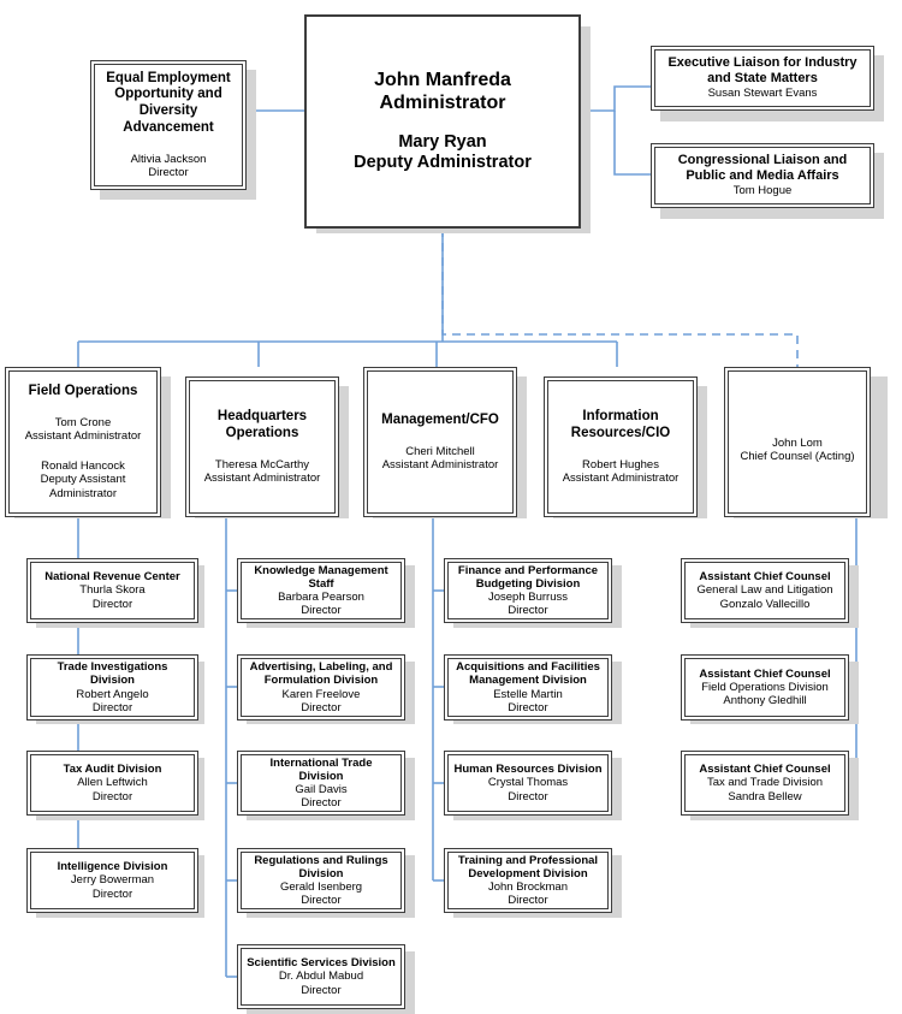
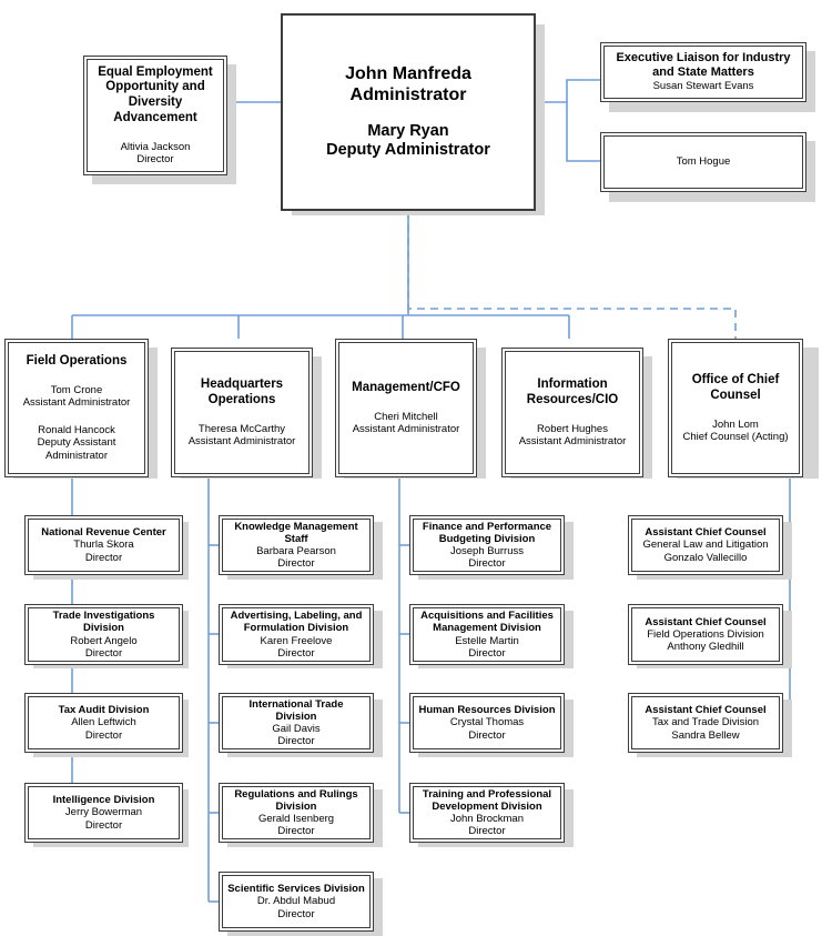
  Equal Employment Opportunity and Diversity Advancement
  Altivia Jackson
  Director
  John Manfreda
  Administrator
  Mary Ryan
  Deputy Administrator
  Executive Liaison for Industry and State Matters
  Susan Stewart Evans
- Congressional Liaison and Public and Media Affairs
  Tom Hogue
  Field Operations
  Tom Crone
  Assistant Administrator
  Ronald Hancock
  Deputy Assistant Administrator
  Headquarters Operations
  Theresa McCarthy
  Assistant Administrator
  Management/CFO
  Cheri Mitchell
  Assistant Administrator
  Information Resources/CIO
  Robert Hughes
  Assistant Administrator
+ Office of Chief Counsel
  John Lom
  Chief Counsel (Acting)
  National Revenue Center
  Thurla Skora
  Director
  Trade Investigations Division
  Robert Angelo
  Director
  Tax Audit Division
  Allen Leftwich
  Director
  Intelligence Division
  Jerry Bowerman
  Director
  Knowledge Management Staff
  Barbara Pearson
  Director
  Advertising, Labeling, and Formulation Division
  Karen Freelove
  Director
  International Trade Division
  Gail Davis
  Director
  Regulations and Rulings Division
  Gerald Isenberg
  Director
  Scientific Services Division
  Dr. Abdul Mabud
  Director
  Finance and Performance Budgeting Division
  Joseph Burruss
  Director
  Acquisitions and Facilities Management Division
  Estelle Martin
  Director
  Human Resources Division
  Crystal Thomas
  Director
  Training and Professional Development Division
  John Brockman
  Director
  Assistant Chief Counsel
  General Law and Litigation
  Gonzalo Vallecillo
  Assistant Chief Counsel
  Field Operations Division
  Anthony Gledhill
  Assistant Chief Counsel
  Tax and Trade Division
  Sandra Bellew
